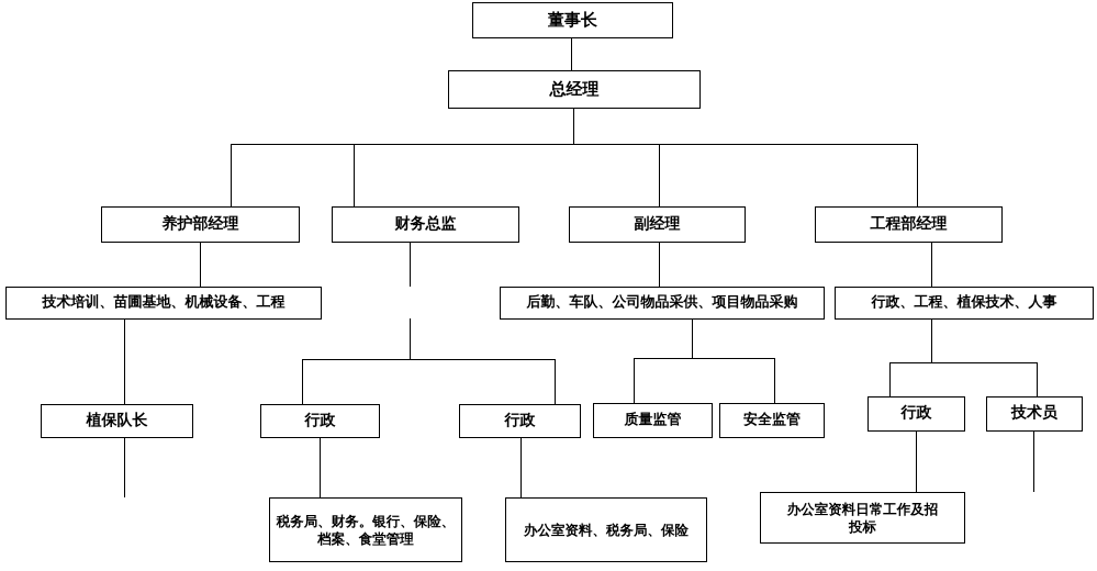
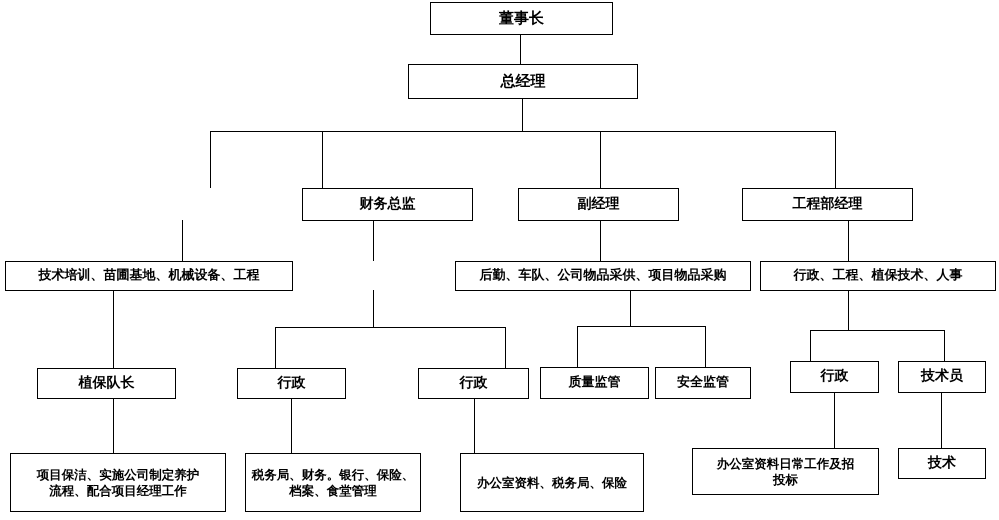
  董事长
  总经理
- 养护部经理
  财务总监
  副经理
  工程部经理
  技术培训、苗圃基地、机械设备、工程
  后勤、车队、公司物品采供、项目物品采购
  行政、工程、植保技术、人事
  植保队长
  行政
  行政
  质量监管
  安全监管
  行政
  技术员
+ 项目保洁、实施公司制定养护
+ 流程、配合项目经理工作
  税务局、财务。银行、保险、
  档案、食堂管理
  办公室资料、税务局、保险
  办公室资料日常工作及招
  投标
+ 技术
